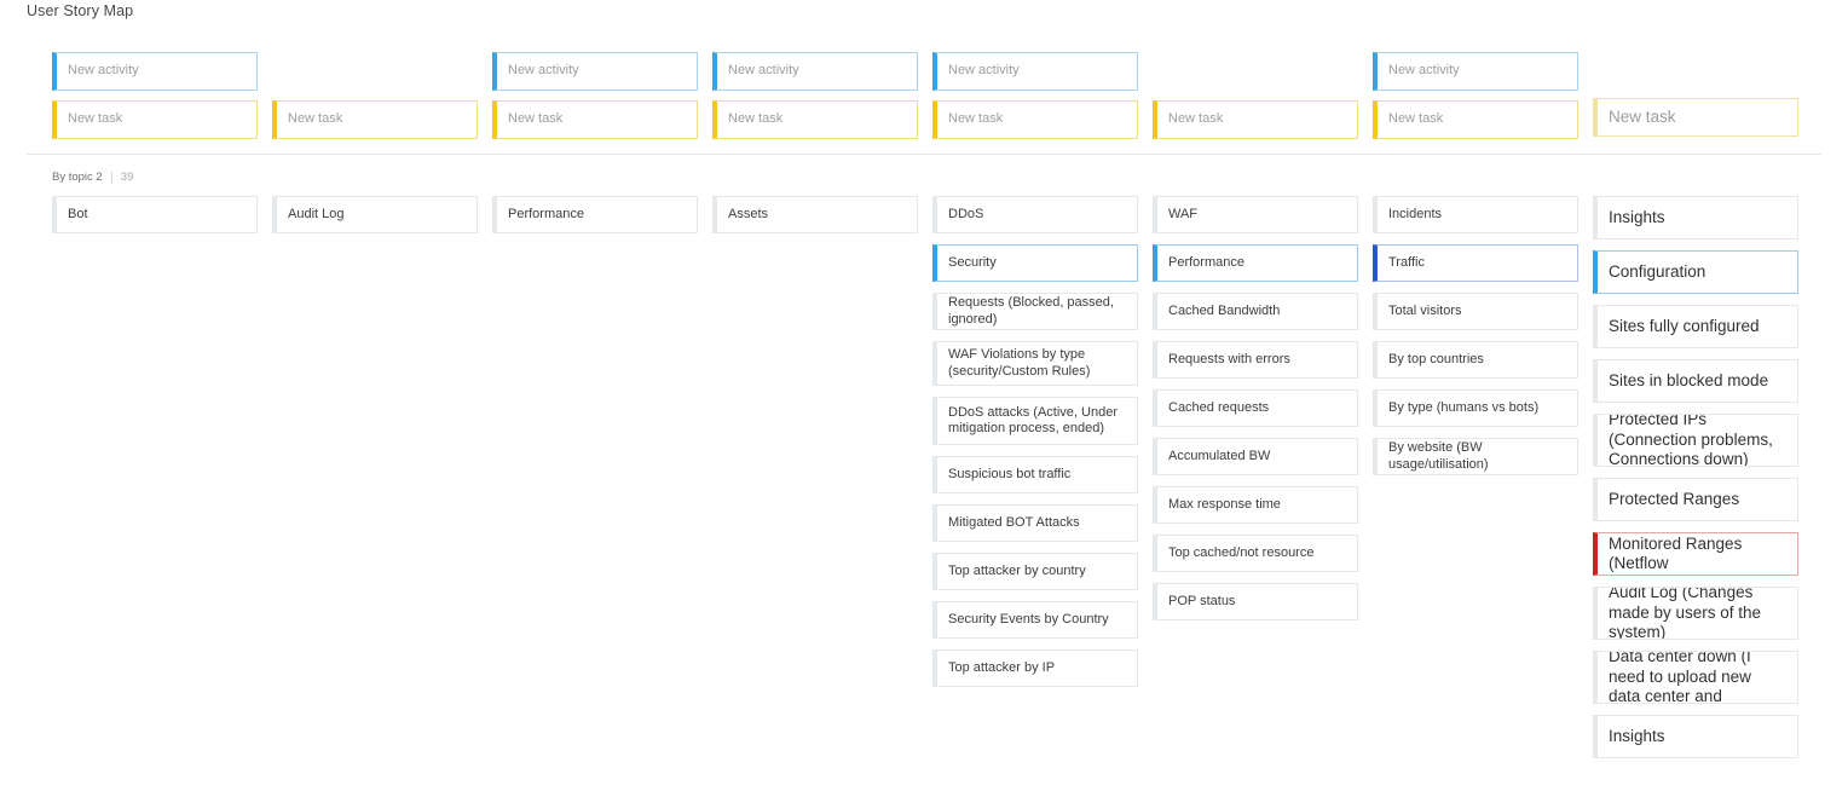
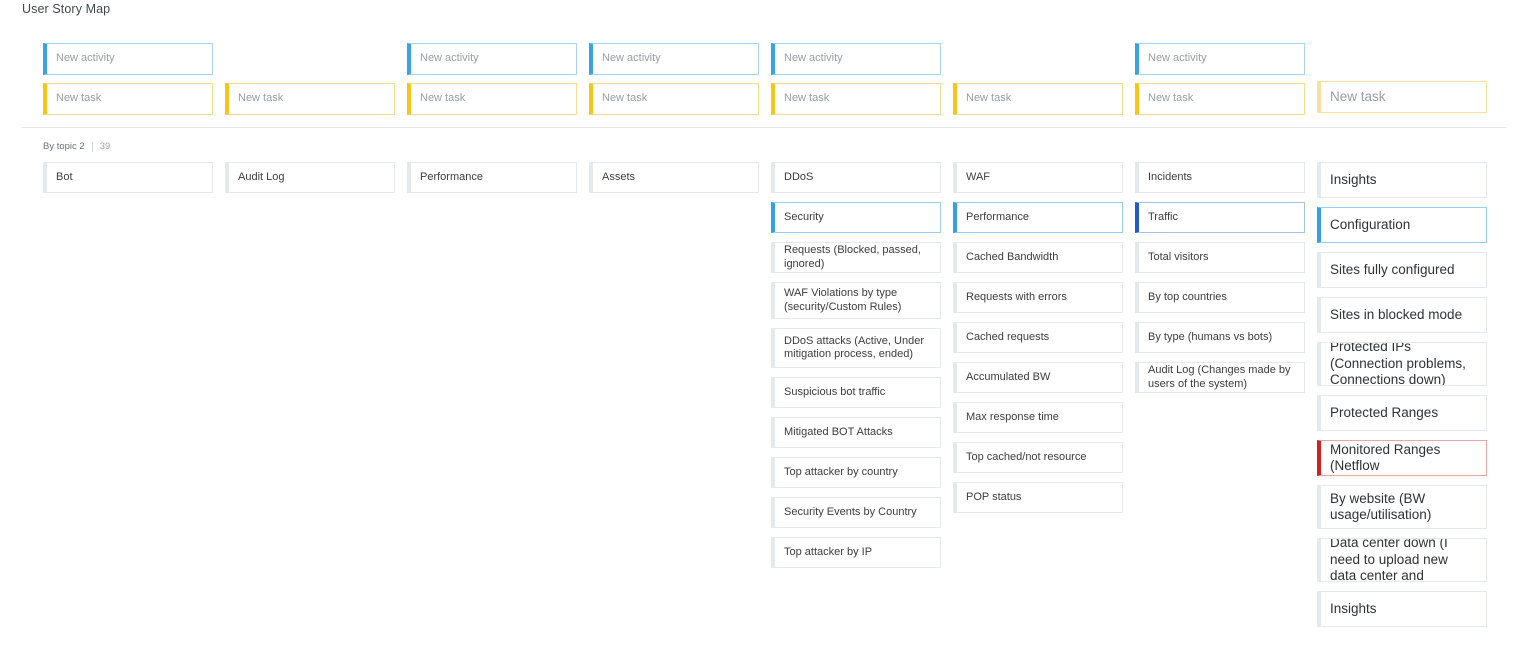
  User Story Map
  New activity
  New activity
  New activity
  New activity
  New activity
  New task
  New task
  New task
  New task
  New task
  New task
  New task
  New task
  By topic 2
  39
  Bot
  Audit Log
  Performance
  Assets
  DDoS
  Security
  Requests (Blocked, passed, ignored)
  WAF Violations by type (security/Custom Rules)
  DDoS attacks (Active, Under mitigation process, ended)
  Suspicious bot traffic
  Mitigated BOT Attacks
  Top attacker by country
  Security Events by Country
  Top attacker by IP
  WAF
  Performance
  Cached Bandwidth
  Requests with errors
  Cached requests
  Accumulated BW
  Max response time
  Top cached/not resource
  POP status
  Incidents
  Traffic
  Total visitors
  By top countries
  By type (humans vs bots)
- By website (BW usage/utilisation)
+ Audit Log (Changes made by users of the system)
  Insights
  Configuration
  Sites fully configured
  Sites in blocked mode
  Protected IPs (Connection problems, Connections down)
  Protected Ranges
  Monitored Ranges (Netflow
- Audit Log (Changes made by users of the system)
+ By website (BW usage/utilisation)
  Data center down (I need to upload new data center and
  Insights
